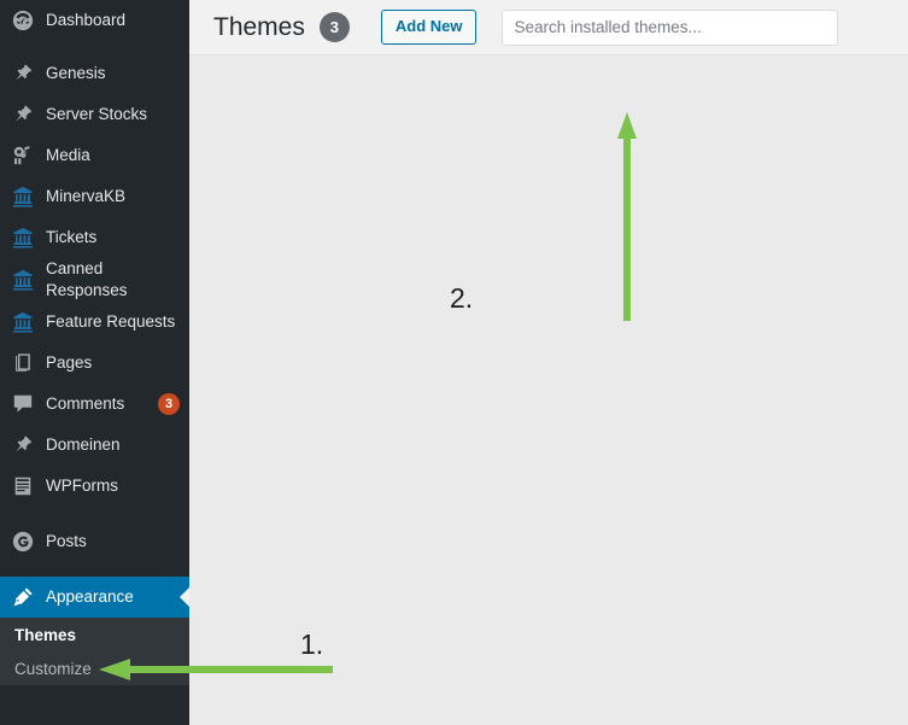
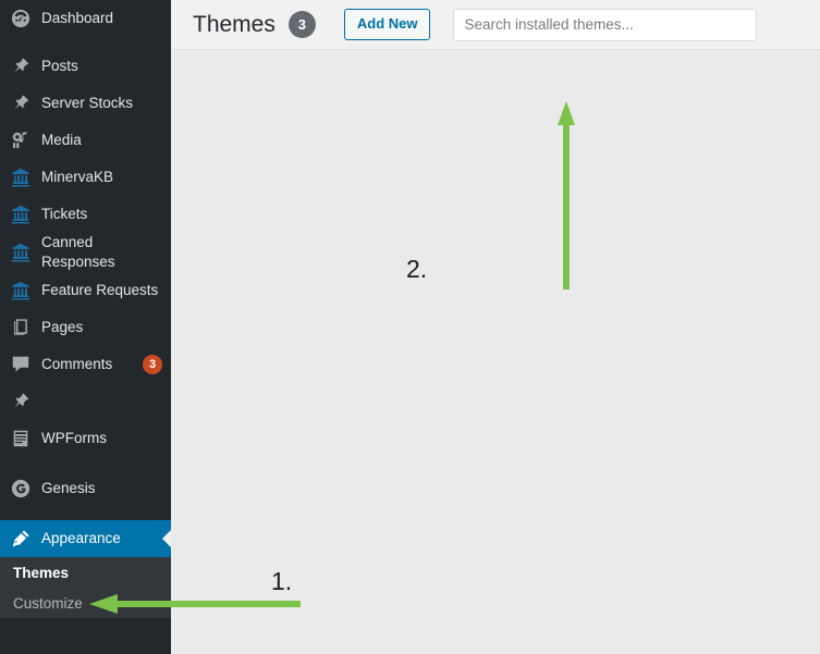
  Dashboard
- Genesis
+ Posts
  Server Stocks
  Media
  MinervaKB
  Tickets
  Canned
  Responses
  Feature Requests
  Pages
  Comments
  3
- Domeinen
  WPForms
- Posts
+ Genesis
  Appearance
  Themes
  Customize
  Themes
  3
  Add New
  Search installed themes...
  2.
  1.
